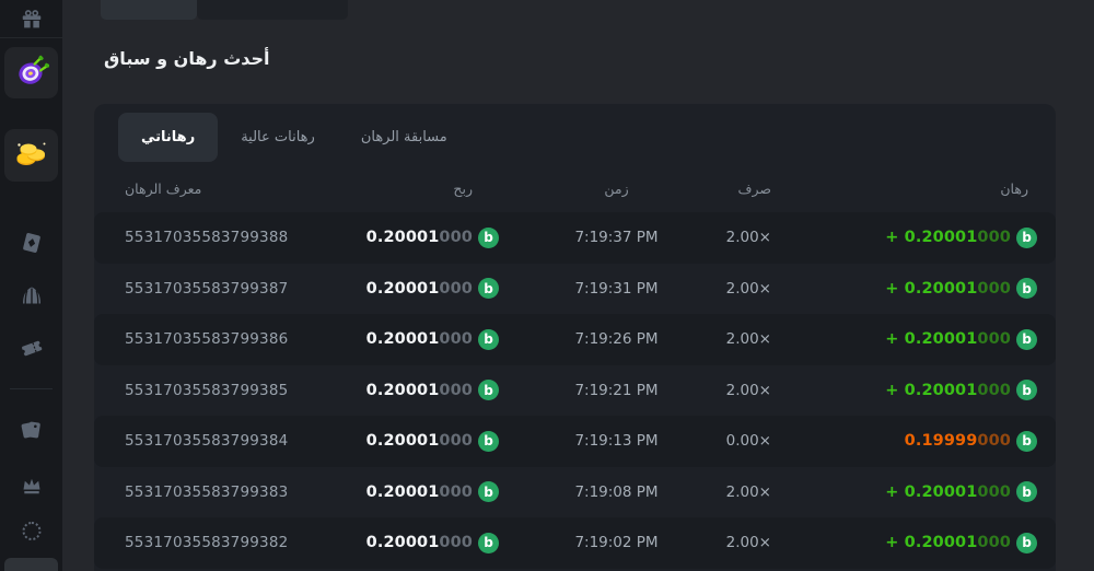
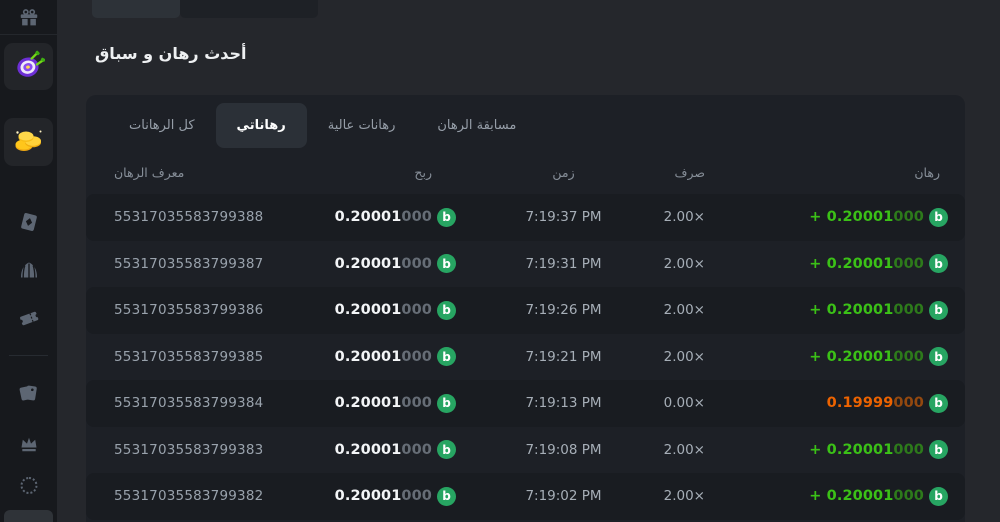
  أحدث رهان و سباق
+ كل الرهانات
  رهاناتي
  رهانات عالية
  مسابقة الرهان
  معرف الرهان
  ربح
  زمن
  صرف
  رهان
  55317035583799388
  0.20001000
  b
  7:19:37 PM
  2.00×
  + 0.20001000
  b
  55317035583799387
  0.20001000
  b
  7:19:31 PM
  2.00×
  + 0.20001000
  b
  55317035583799386
  0.20001000
  b
  7:19:26 PM
  2.00×
  + 0.20001000
  b
  55317035583799385
  0.20001000
  b
  7:19:21 PM
  2.00×
  + 0.20001000
  b
  55317035583799384
  0.20001000
  b
  7:19:13 PM
  0.00×
  0.19999000
  b
  55317035583799383
  0.20001000
  b
  7:19:08 PM
  2.00×
  + 0.20001000
  b
  55317035583799382
  0.20001000
  b
  7:19:02 PM
  2.00×
  + 0.20001000
  b
